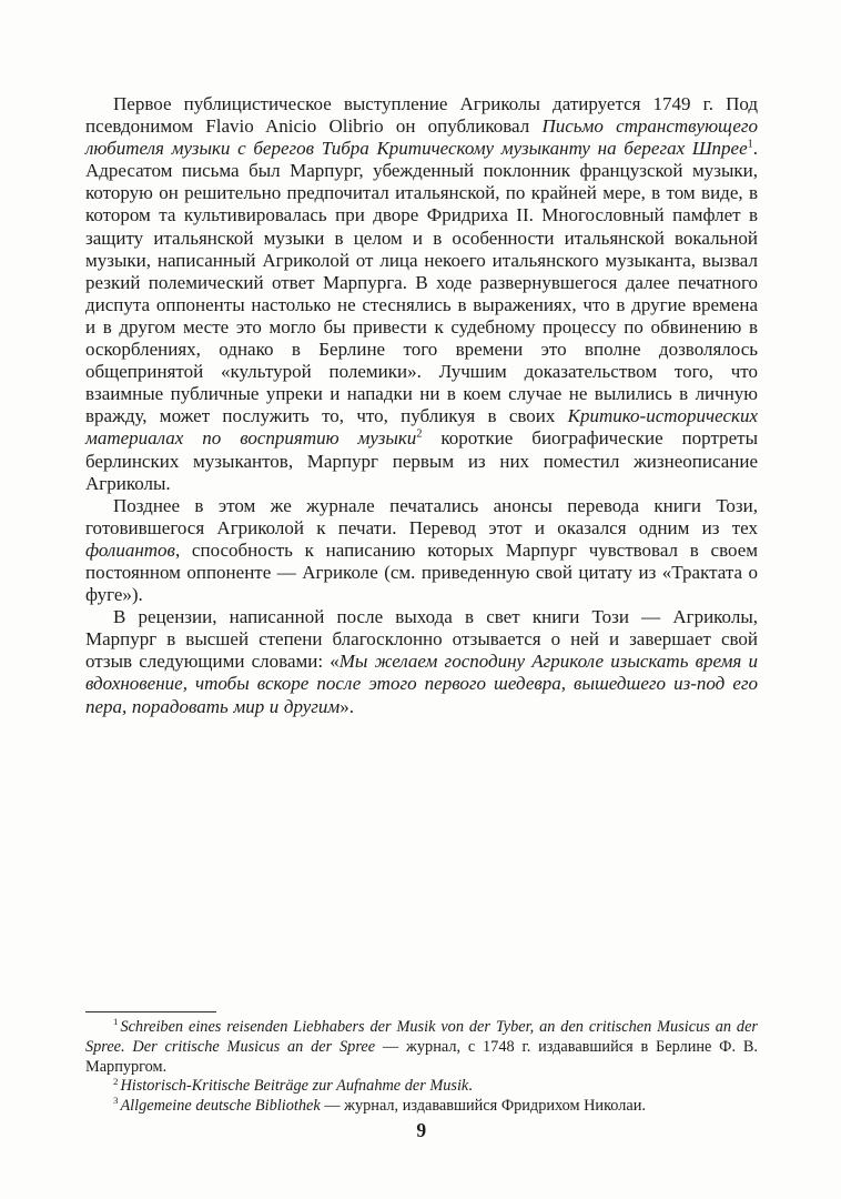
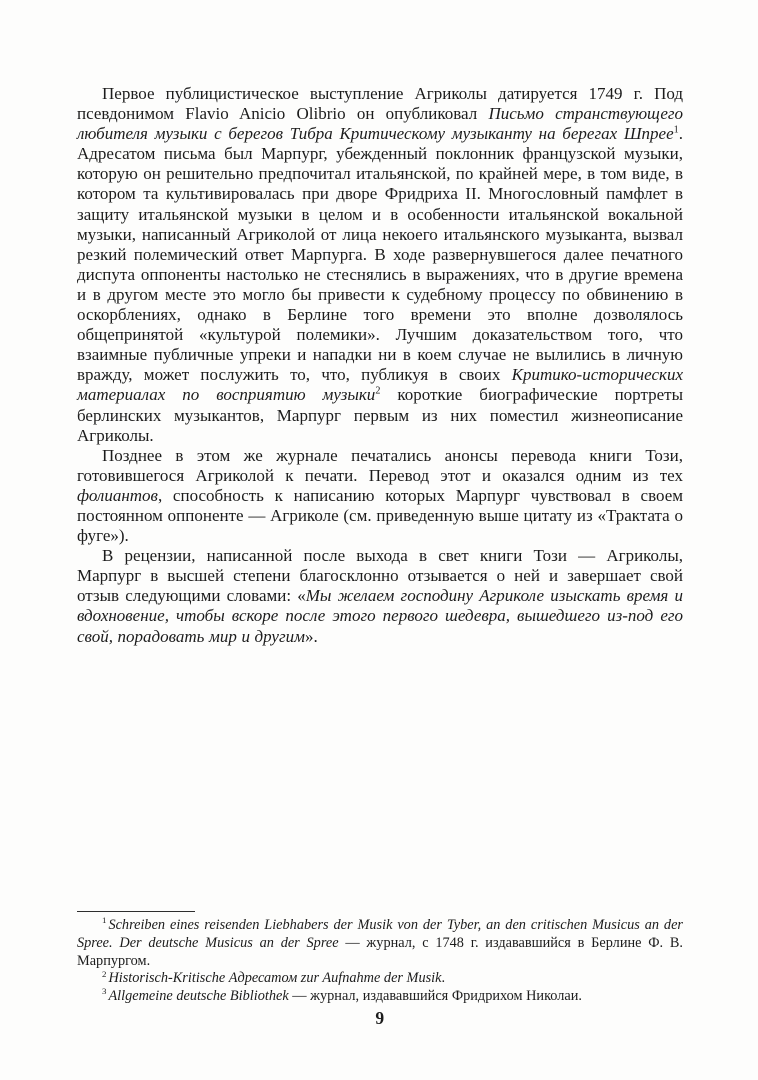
  Первое публицистическое выступление Агриколы датируется 1749 г. Под псевдонимом Flavio Anicio Olibrio он опубликовал Письмо странствующего любителя музыки с берегов Тибра Критическому музыканту на берегах Шпрее1. Адресатом письма был Марпург, убежденный поклонник французской музыки, которую он решительно предпочитал итальянской, по крайней мере, в том виде, в котором та культивировалась при дворе Фридриха II. Многословный памфлет в защиту итальянской музыки в целом и в особенности итальянской вокальной музыки, написанный Агриколой от лица некоего итальянского музыканта, вызвал резкий полемический ответ Марпурга. В ходе развернувшегося далее печатного диспута оппоненты настолько не стеснялись в выражениях, что в другие времена и в другом месте это могло бы привести к судебному процессу по обвинению в оскорблениях, однако в Берлине того времени это вполне дозволялось общепринятой «культурой полемики». Лучшим доказательством того, что взаимные публичные упреки и нападки ни в коем случае не вылились в личную вражду, может послужить то, что, публикуя в своих Критико-исторических материалах по восприятию музыки2 короткие биографические портреты берлинских музыкантов, Марпург первым из них поместил жизнеописание Агриколы.
- Позднее в этом же журнале печатались анонсы перевода книги Този, готовившегося Агриколой к печати. Перевод этот и оказался одним из тех фолиантов, способность к написанию которых Марпург чувствовал в своем постоянном оппоненте — Агриколе (см. приведенную свой цитату из «Трактата о фуге»).
+ Позднее в этом же журнале печатались анонсы перевода книги Този, готовившегося Агриколой к печати. Перевод этот и оказался одним из тех фолиантов, способность к написанию которых Марпург чувствовал в своем постоянном оппоненте — Агриколе (см. приведенную выше цитату из «Трактата о фуге»).
- В рецензии, написанной после выхода в свет книги Този — Агриколы, Марпург в высшей степени благосклонно отзывается о ней и завершает свой отзыв следующими словами: «Мы желаем господину Агриколе изыскать время и вдохновение, чтобы вскоре после этого первого шедевра, вышедшего из-под его пера, порадовать мир и другим».
+ В рецензии, написанной после выхода в свет книги Този — Агриколы, Марпург в высшей степени благосклонно отзывается о ней и завершает свой отзыв следующими словами: «Мы желаем господину Агриколе изыскать время и вдохновение, чтобы вскоре после этого первого шедевра, вышедшего из-под его свой, порадовать мир и другим».
- 1 Schreiben eines reisenden Liebhabers der Musik von der Tyber, an den critischen Musicus an der Spree. Der critische Musicus an der Spree — журнал, с 1748 г. издававшийся в Берлине Ф. В. Марпургом.
+ 1 Schreiben eines reisenden Liebhabers der Musik von der Tyber, an den critischen Musicus an der Spree. Der deutsche Musicus an der Spree — журнал, с 1748 г. издававшийся в Берлине Ф. В. Марпургом.
- 2 Historisch-Kritische Beiträge zur Aufnahme der Musik.
+ 2 Historisch-Kritische Адресатом zur Aufnahme der Musik.
  3 Allgemeine deutsche Bibliothek — журнал, издававшийся Фридрихом Николаи.
  9
